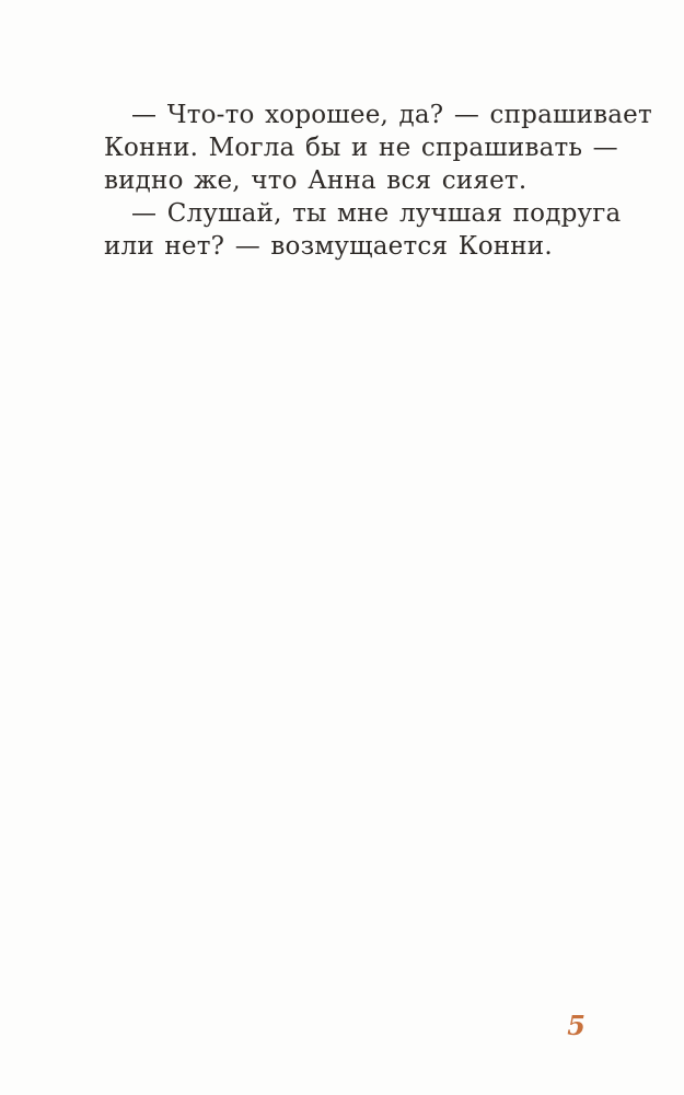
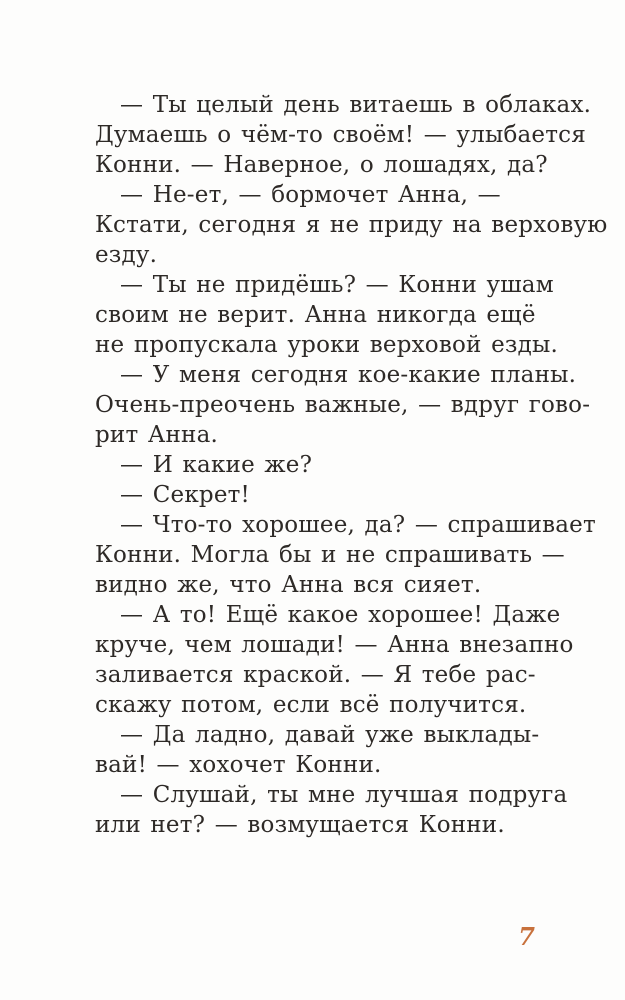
+ — Ты целый день витаешь в облаках.
+ Думаешь о чём-то своём! — улыбается
+ Конни. — Наверное, о лошадях, да?
+ — Не-ет, — бормочет Анна, —
+ Кстати, сегодня я не приду на верховую
+ езду.
+ — Ты не придёшь? — Конни ушам
+ своим не верит. Анна никогда ещё
+ не пропускала уроки верховой езды.
+ — У меня сегодня кое-какие планы.
+ Очень-преочень важные, — вдруг гово-
+ рит Анна.
+ — И какие же?
+ — Секрет!
  — Что-то хорошее, да? — спрашивает
  Конни. Могла бы и не спрашивать —
  видно же, что Анна вся сияет.
+ — А то! Ещё какое хорошее! Даже
+ круче, чем лошади! — Анна внезапно
+ заливается краской. — Я тебе рас-
+ скажу потом, если всё получится.
+ — Да ладно, давай уже выклады-
+ вай! — хохочет Конни.
  — Слушай, ты мне лучшая подруга
  или нет? — возмущается Конни.
- 5
+ 7
